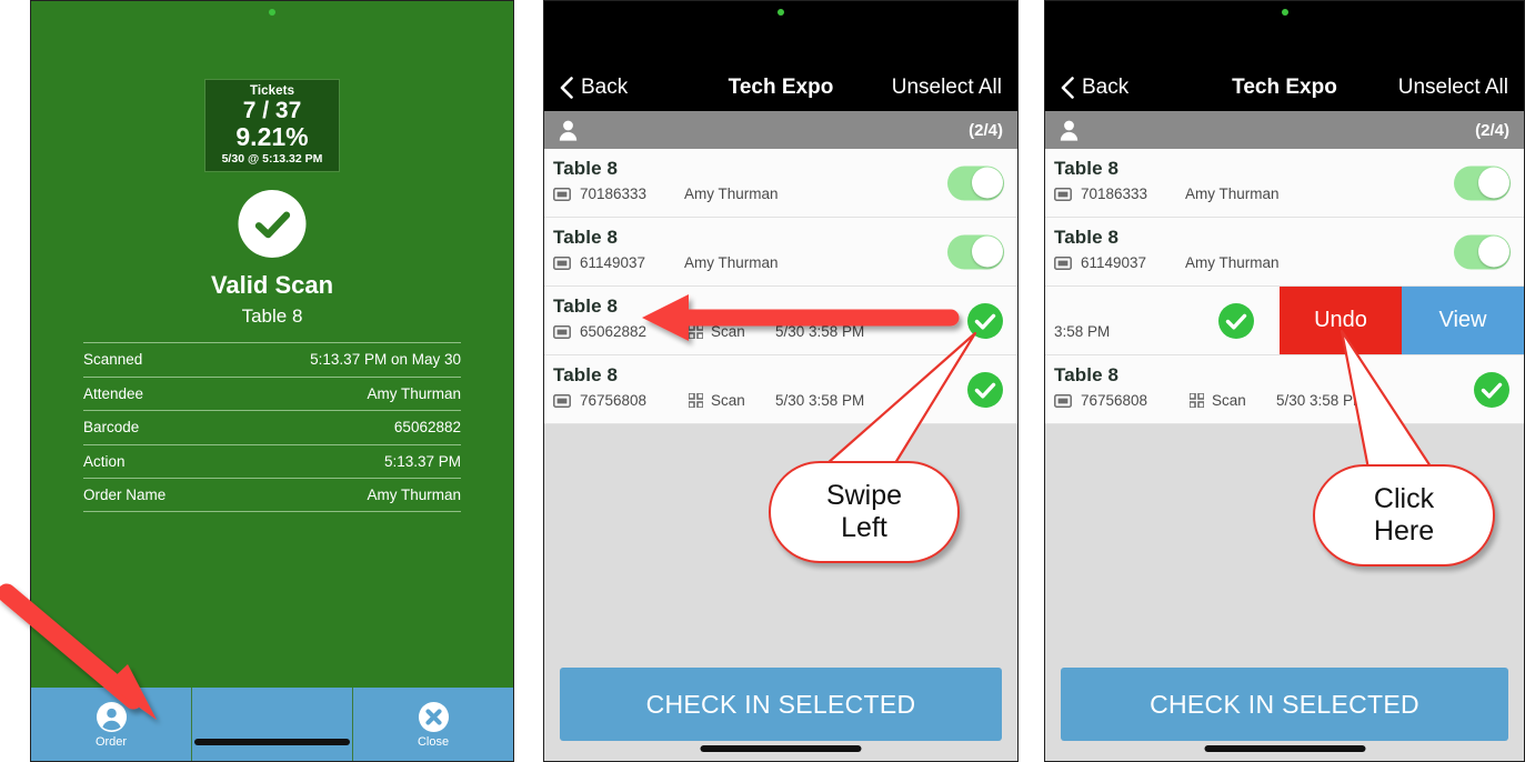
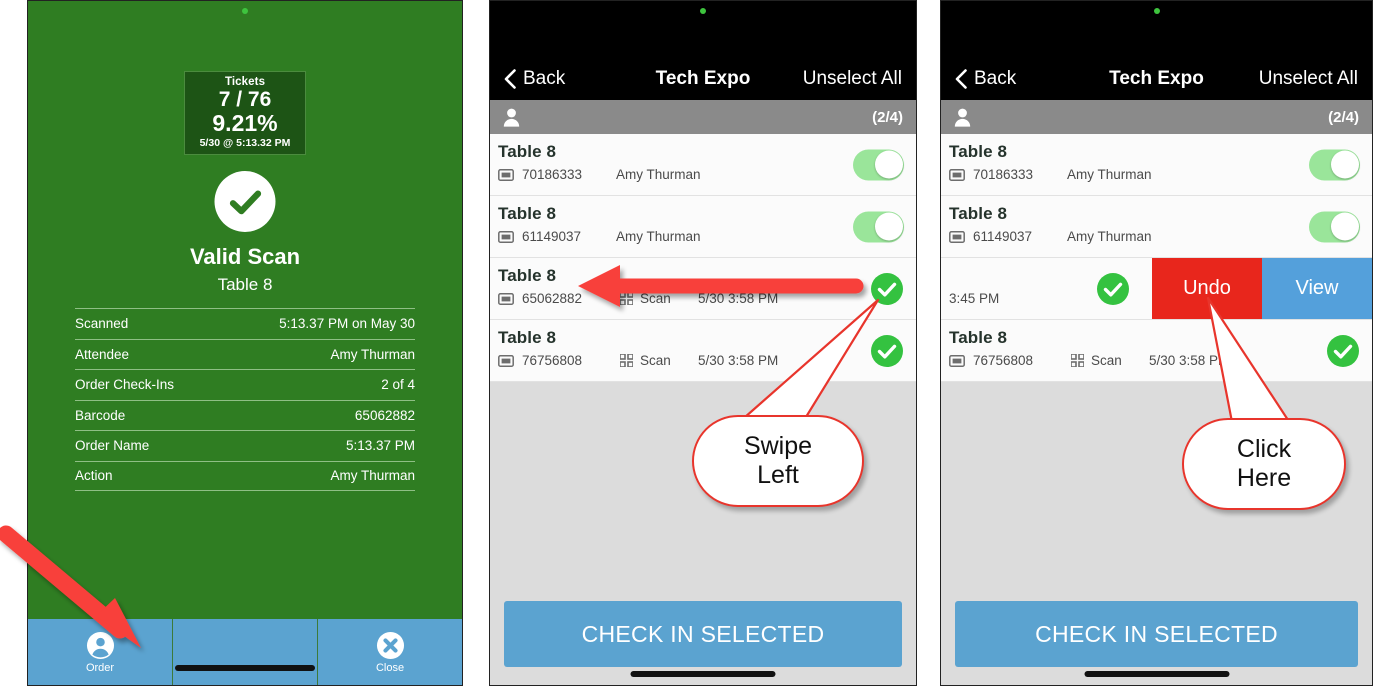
  Tickets
- 7 / 37
+ 7 / 76
  9.21%
  5/30 @ 5:13.32 PM
  Valid Scan
  Table 8
  Scanned
  5:13.37 PM on May 30
  Attendee
  Amy Thurman
+ Order Check-Ins
+ 2 of 4
  Barcode
  65062882
- Action
+ Order Name
  5:13.37 PM
- Order Name
+ Action
  Amy Thurman
  Order
  Close
  Back
  Tech Expo
  Unselect All
  (2/4)
  Table 8
  70186333
  Amy Thurman
  Table 8
  61149037
  Amy Thurman
  Table 8
  65062882
  Scan
  5/30 3:58 PM
  Table 8
  76756808
  Scan
  5/30 3:58 PM
  CHECK IN SELECTED
  Back
  Tech Expo
  Unselect All
  (2/4)
  Table 8
  70186333
  Amy Thurman
  Table 8
  61149037
  Amy Thurman
- 3:58 PM
+ 3:45 PM
  Undo
  View
  Table 8
  76756808
  Scan
  5/30 3:58 P
  CHECK IN SELECTED
  Swipe
  Left
  Click
  Here
